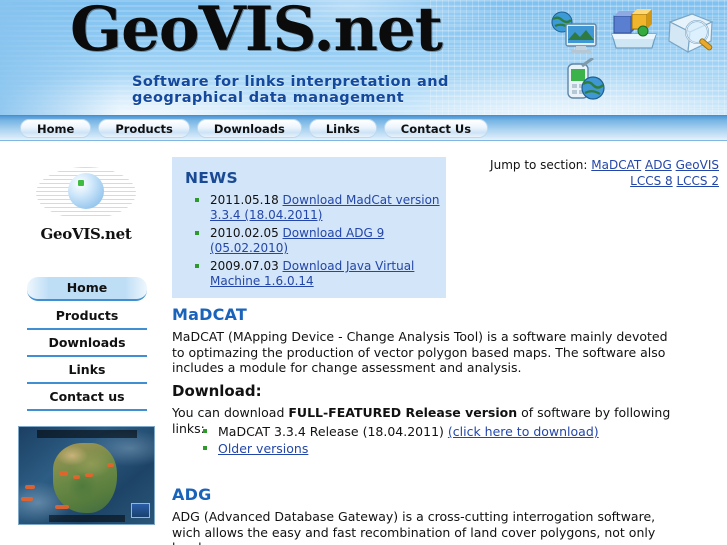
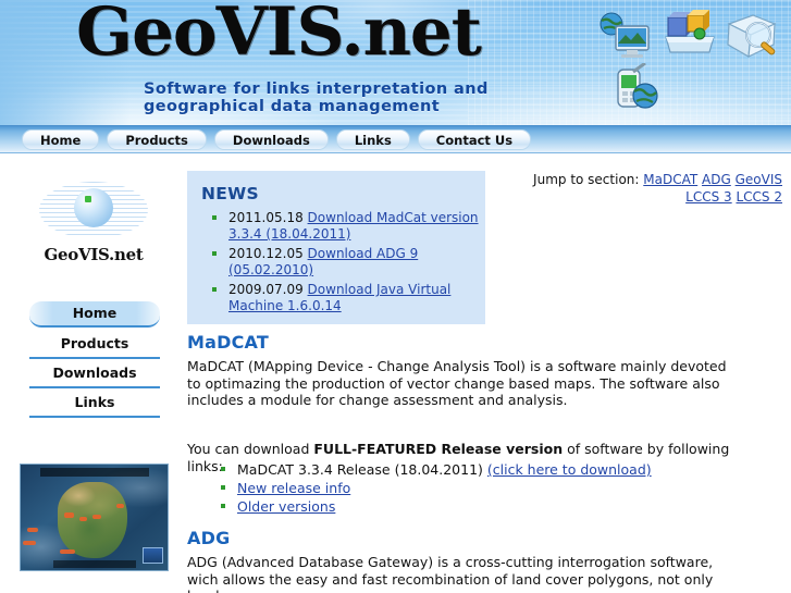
  GeoVIS.net
  Software for links interpretation and
  geographical data management
  Home
  Products
  Downloads
  Links
  Contact Us
  GeoVIS.net
  Home
  Products
  Downloads
  Links
- Contact us
  NEWS
  2011.05.18 Download MadCat version 3.3.4 (18.04.2011)
- 2010.02.05 Download ADG 9 (05.02.2010)
+ 2010.12.05 Download ADG 9 (05.02.2010)
- 2009.07.03 Download Java Virtual Machine 1.6.0.14
+ 2009.07.09 Download Java Virtual Machine 1.6.0.14
- Jump to section: MaDCAT ADG GeoVIS LCCS 8 LCCS 2
+ Jump to section: MaDCAT ADG GeoVIS LCCS 3 LCCS 2
  MaDCAT
- MaDCAT (MApping Device - Change Analysis Tool) is a software mainly devoted to optimazing the production of vector polygon based maps. The software also includes a module for change assessment and analysis.
+ MaDCAT (MApping Device - Change Analysis Tool) is a software mainly devoted to optimazing the production of vector change based maps. The software also includes a module for change assessment and analysis.
- Download:
  You can download FULL-FEATURED Release version of software by following links:
  MaDCAT 3.3.4 Release (18.04.2011) (click here to download)
+ New release info
  Older versions
  ADG
  ADG (Advanced Database Gateway) is a cross-cutting interrogation software, wich allows the easy and fast recombination of land cover polygons, not only
